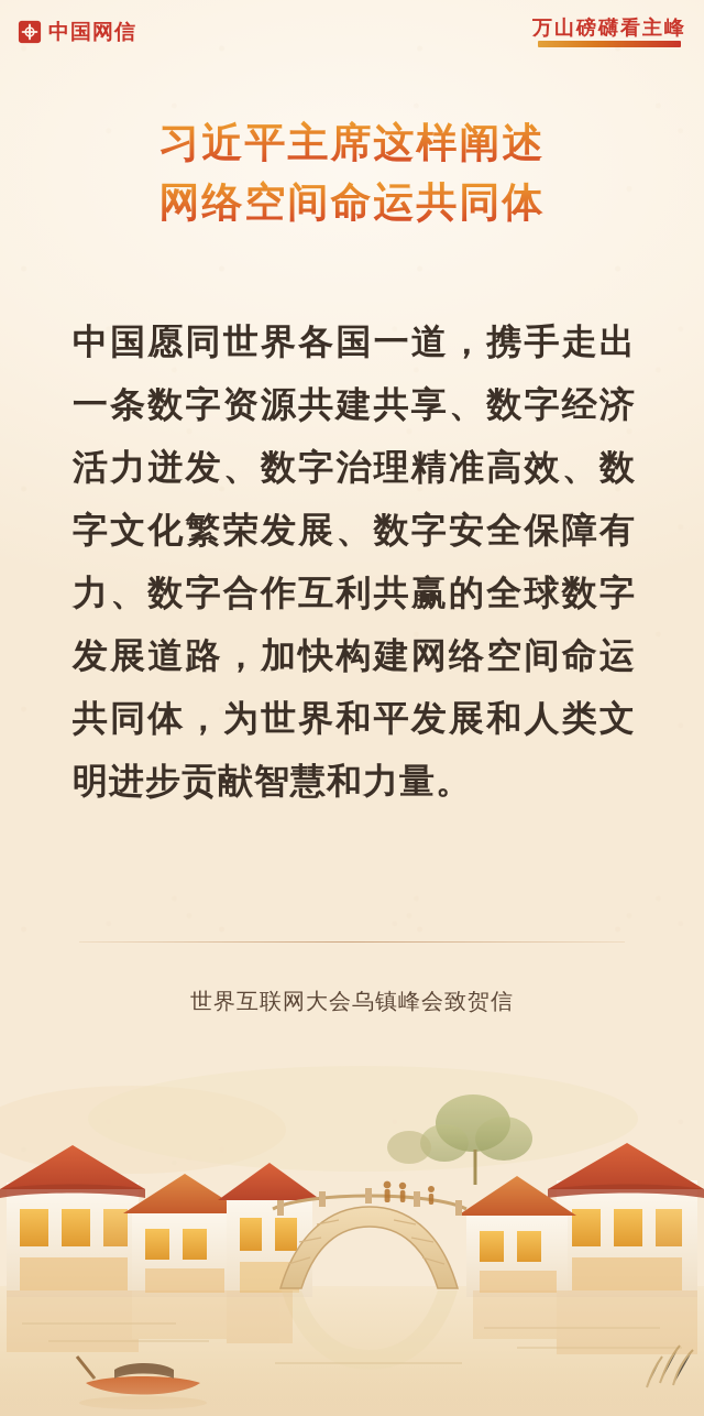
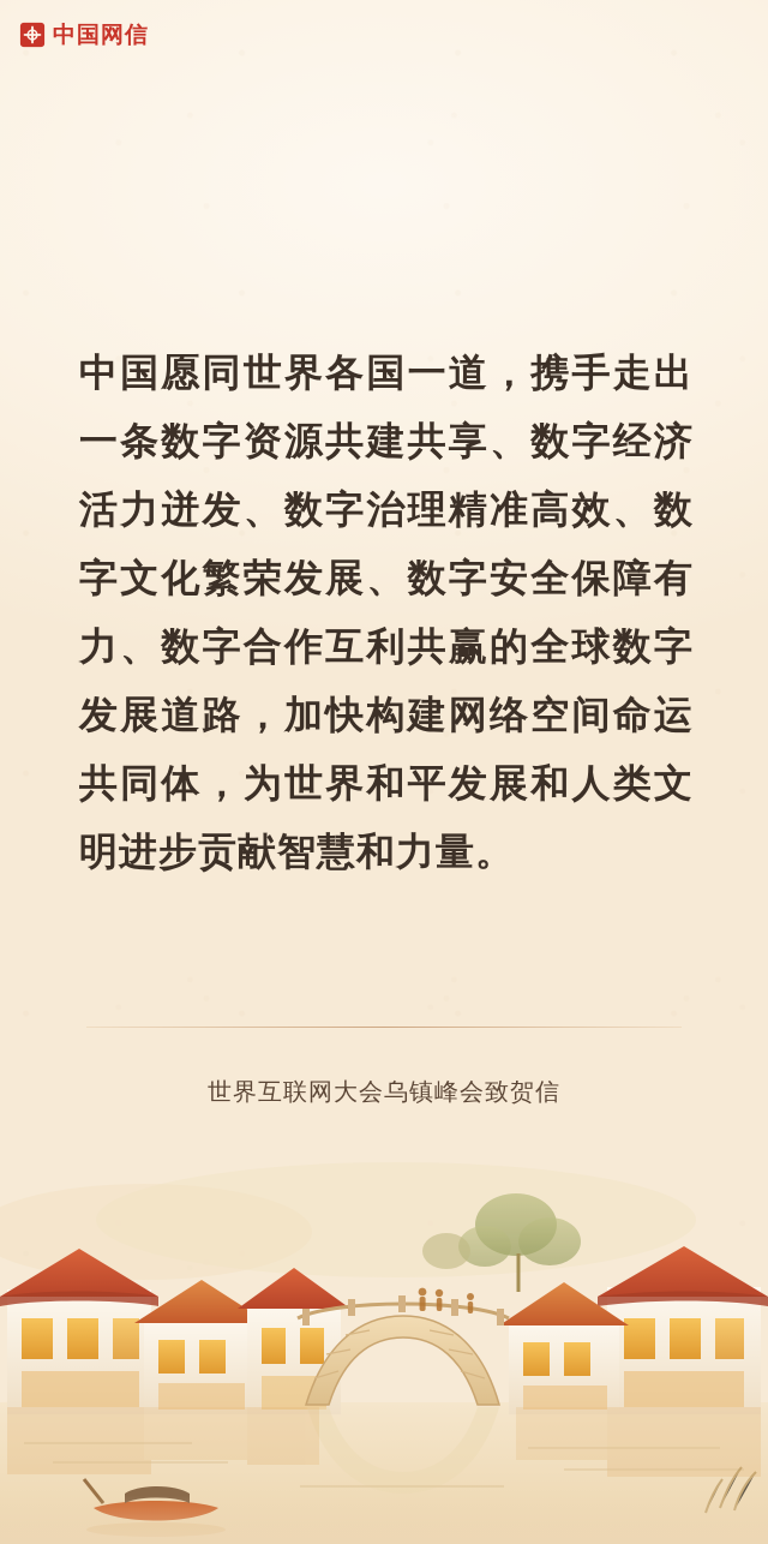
  中国网信
- 万山磅礴看主峰
- 习近平主席这样阐述
- 网络空间命运共同体
  中国愿同世界各国一道，携手走出一条数字资源共建共享、数字经济活力迸发、数字治理精准高效、数字文化繁荣发展、数字安全保障有力、数字合作互利共赢的全球数字发展道路，加快构建网络空间命运共同体，为世界和平发展和人类文明进步贡献智慧和力量。
  世界互联网大会乌镇峰会致贺信
